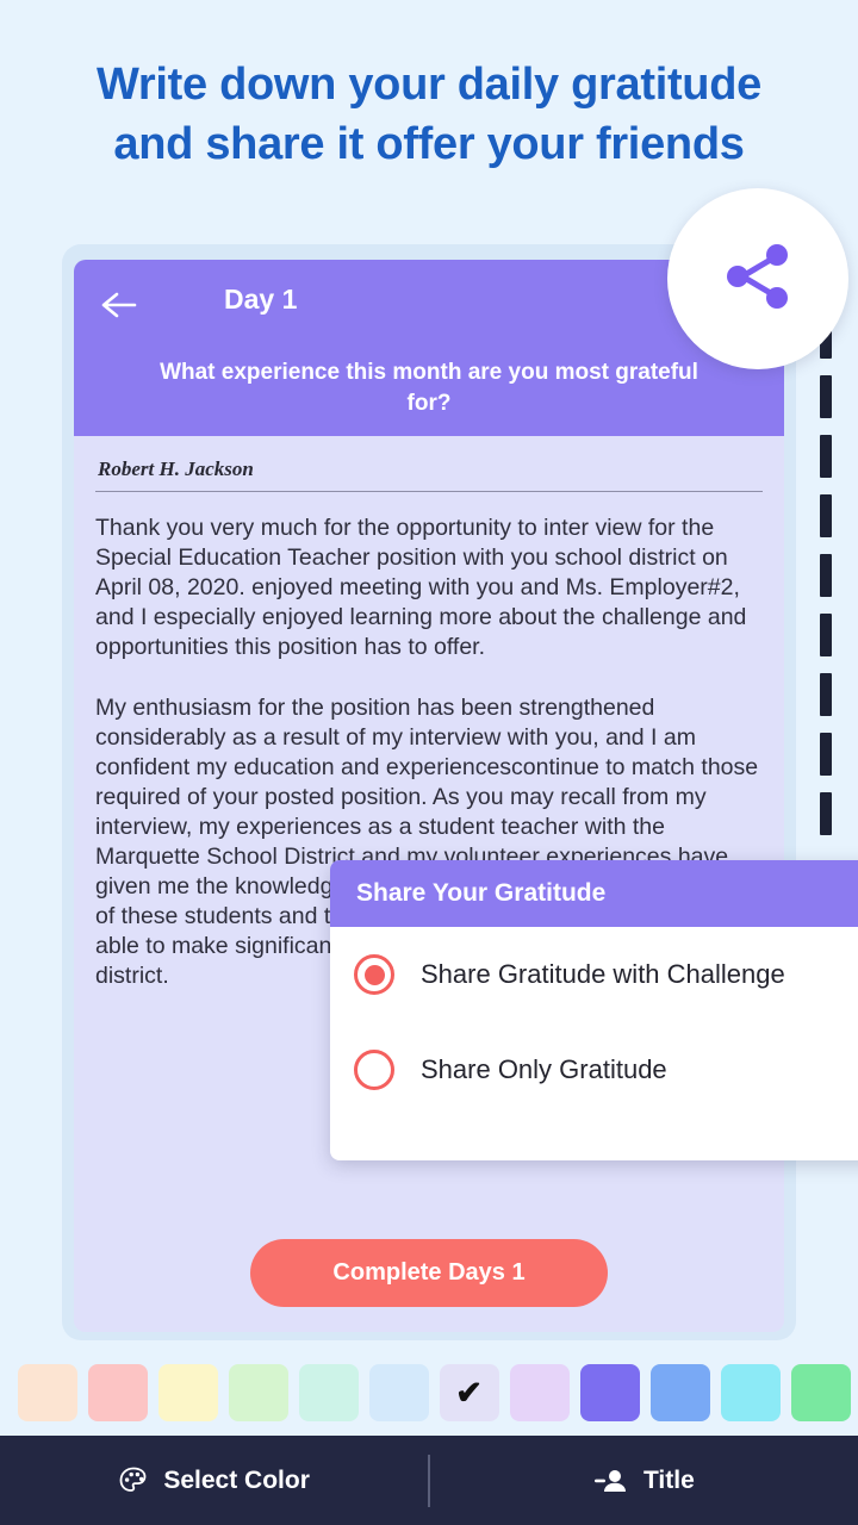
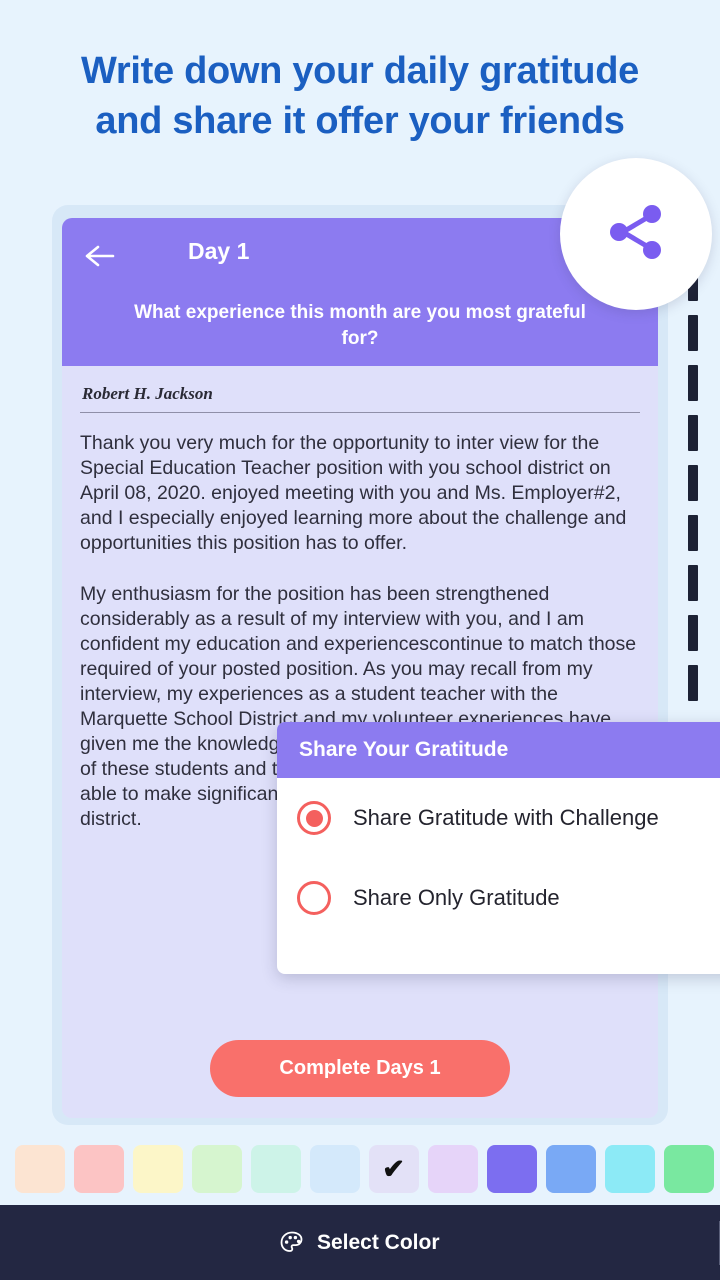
  Write down your daily gratitude
  and share it offer your friends
  Day 1
  What experience this month are you most grateful for?
  Robert H. Jackson
  Thank you very much for the opportunity to inter view for the Special Education Teacher position with you school district on April 08, 2020. enjoyed meeting with you and Ms. Employer#2, and I especially enjoyed learning more about the challenge and opportunities this position has to offer.
  My enthusiasm for the position has been strengthened considerably as a result of my interview with you, and I am confident my education and experiencescontinue to match those required of your posted position. As you may recall from my interview, my experiences as a student teacher with the Marquette School District and my volunteer experiences have given me the knowledg of these students and t able to make significan district.
  Complete Days 1
  Share Your Gratitude
  Share Gratitude with Challenge
  Share Only Gratitude
  ✔
  Select Color
- Title
